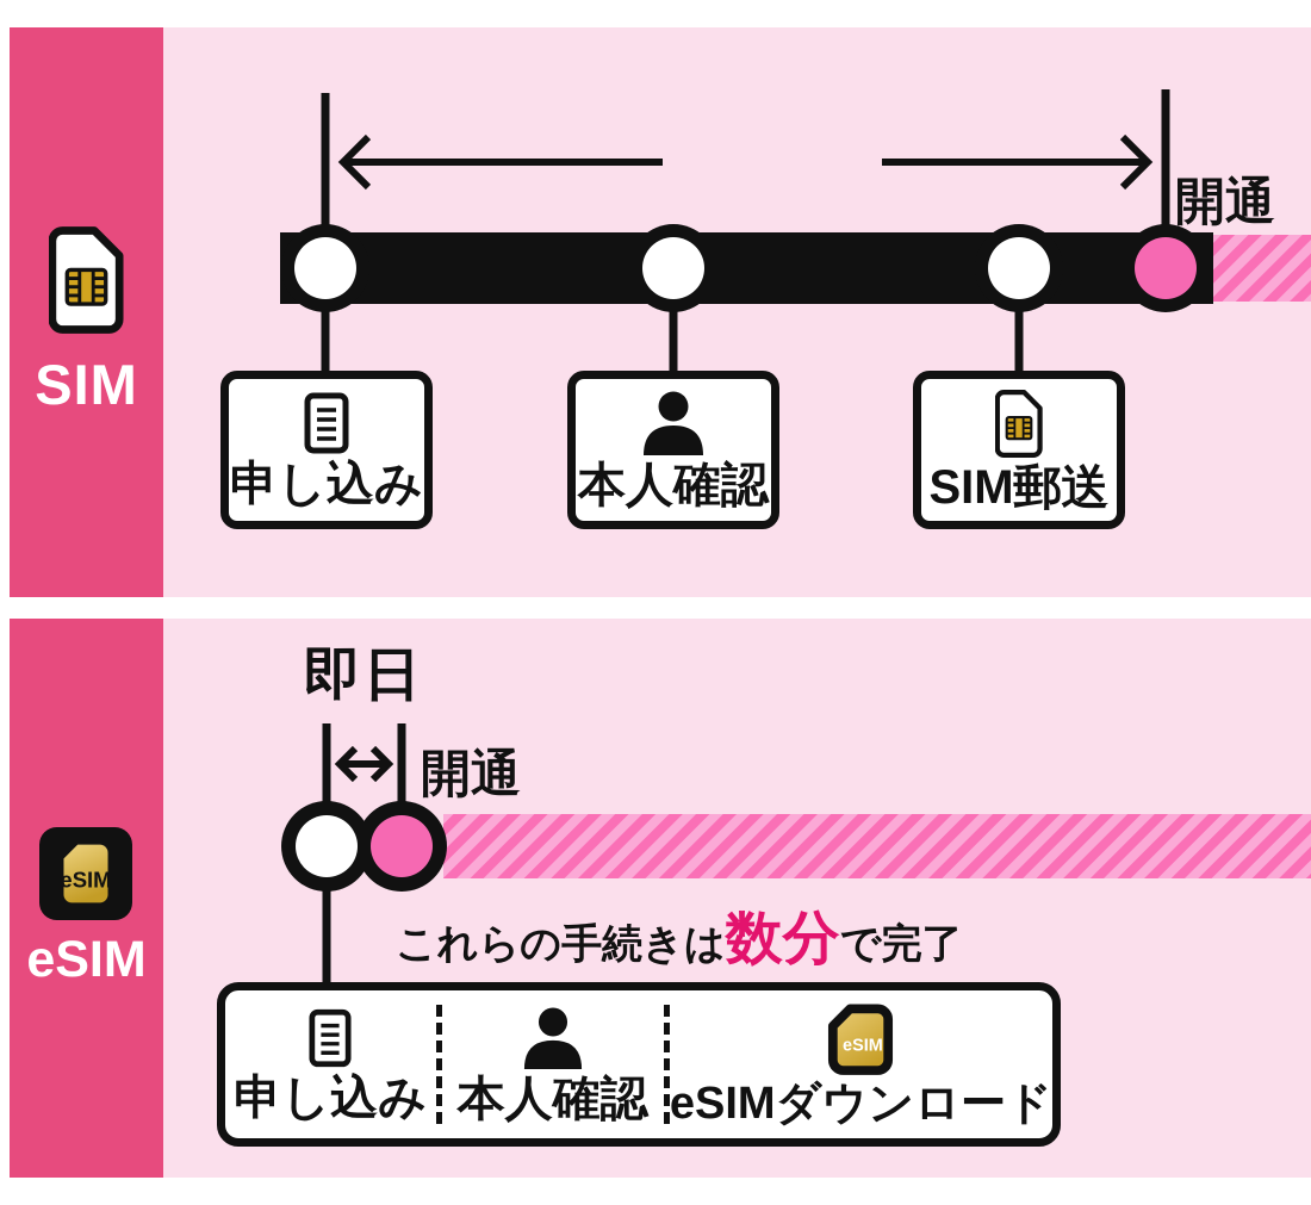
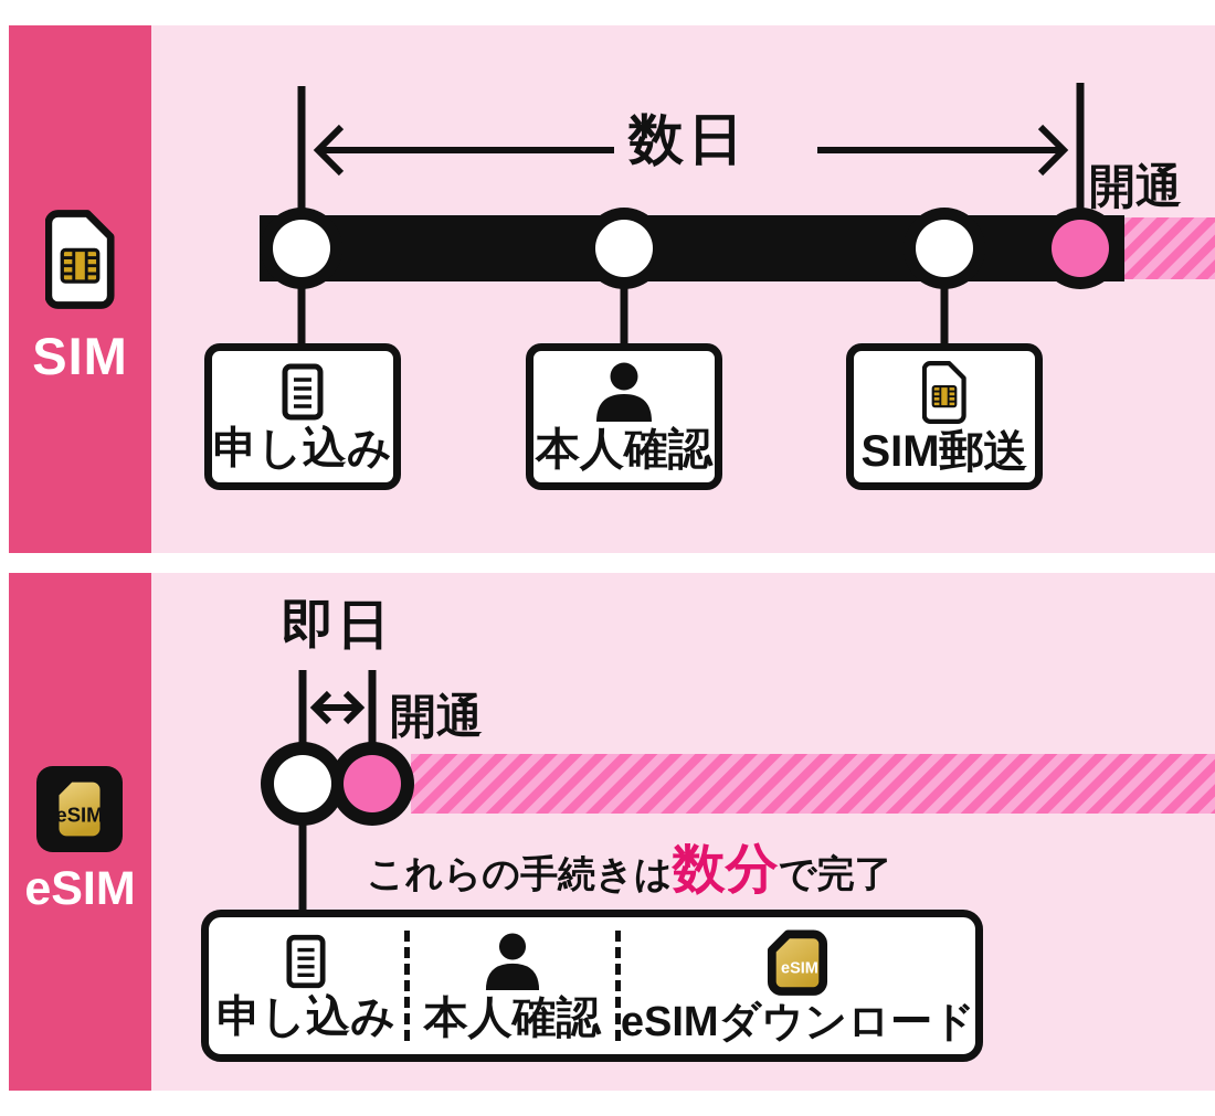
  SIM
+ 数日
  開通
  申し込み
  本人確認
  SIM郵送
  eSIM
  eSIM
  即日
  開通
  これらの手続きは数分で完了
  申し込み
  本人確認
  eSIM
  eSIMダウンロード
